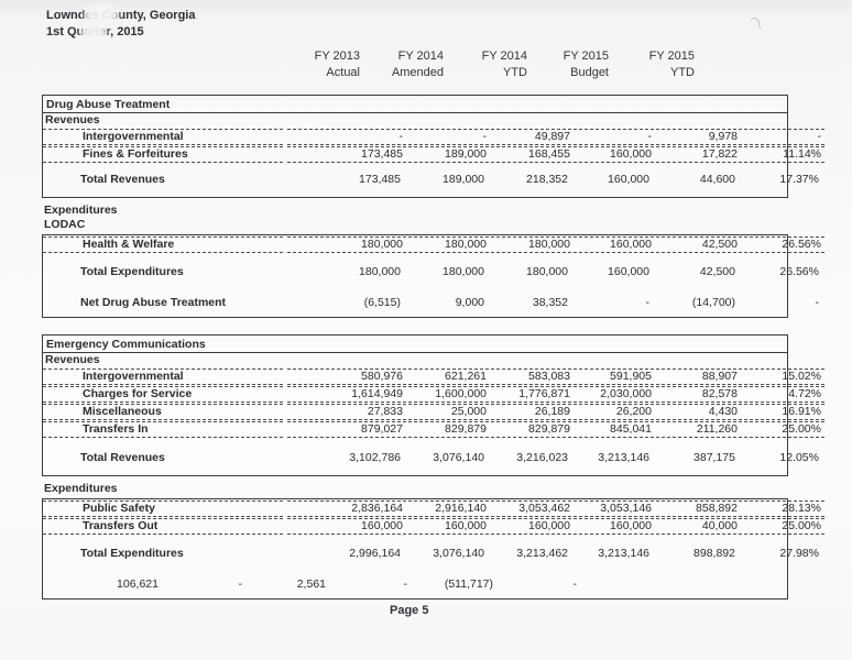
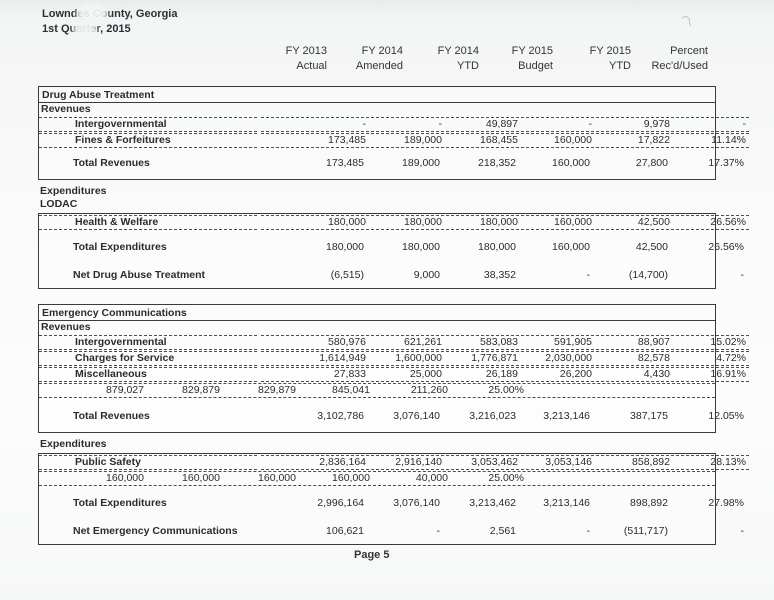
  Lowndounty, Georgia
  1st Quer, 2015
  FY 2013
  Actual
  FY 2014
  Amended
  FY 2014
  YTD
  FY 2015
  Budget
  FY 2015
  YTD
+ Percent
+ Rec'd/Used
  Drug Abuse Treatment
  Revenues
  Intergovernmental
  -
  -
  49,897
  -
  9,978
  -
  Fines & Forfeitures
  173,485
  189,000
  168,455
  160,000
  17,822
  11.14%
  Total Revenues
  173,485
  189,000
  218,352
  160,000
- 44,600
+ 27,800
  17.37%
  Expenditures
  LODAC
  Health & Welfare
  180,000
  180,000
  180,000
  160,000
  42,500
  26.56%
  Total Expenditures
  180,000
  180,000
  180,000
  160,000
  42,500
  26.56%
  Net Drug Abuse Treatment
  (6,515)
  9,000
  38,352
  -
  (14,700)
  -
  Emergency Communications
  Revenues
  Intergovernmental
  580,976
  621,261
  583,083
  591,905
  88,907
  15.02%
  Charges for Service
  1,614,949
  1,600,000
  1,776,871
  2,030,000
  82,578
  4.72%
  Miscellaneous
  27,833
  25,000
  26,189
  26,200
  4,430
  16.91%
- Transfers In
  879,027
  829,879
  829,879
  845,041
  211,260
  25.00%
  Total Revenues
  3,102,786
  3,076,140
  3,216,023
  3,213,146
  387,175
  12.05%
  Expenditures
  Public Safety
  2,836,164
  2,916,140
  3,053,462
  3,053,146
  858,892
  28.13%
- Transfers Out
  160,000
  160,000
  160,000
  160,000
  40,000
  25.00%
  Total Expenditures
  2,996,164
  3,076,140
  3,213,462
  3,213,146
  898,892
  27.98%
+ Net Emergency Communications
  106,621
  -
  2,561
  -
  (511,717)
  -
  Page 5
